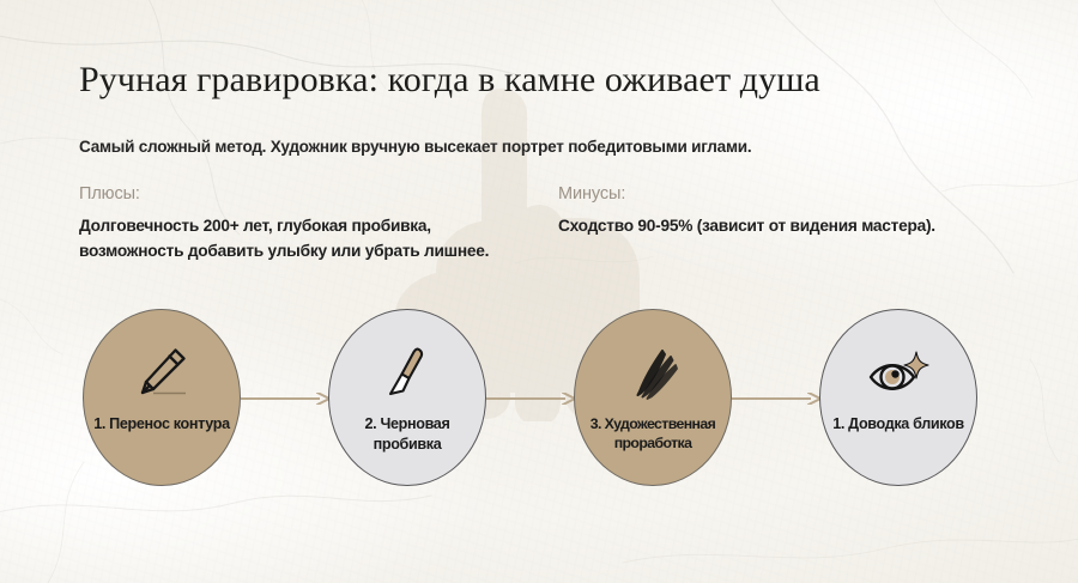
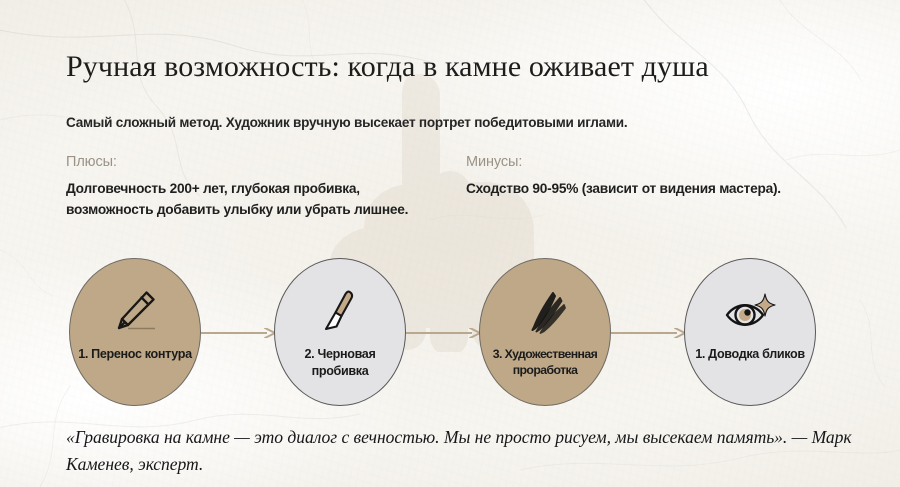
- Ручная гравировка: когда в камне оживает душа
+ Ручная возможность: когда в камне оживает душа
  Самый сложный метод. Художник вручную высекает портрет победитовыми иглами.
  Плюсы:
  Долговечность 200+ лет, глубокая пробивка, возможность добавить улыбку или убрать лишнее.
  Минусы:
  Сходство 90-95% (зависит от видения мастера).
  1. Перенос контура
  2. Черновая пробивка
  3. Художественная проработка
  1. Доводка бликов
+ «Гравировка на камне — это диалог с вечностью. Мы не просто рисуем, мы высекаем память». — Марк Каменев, эксперт.
